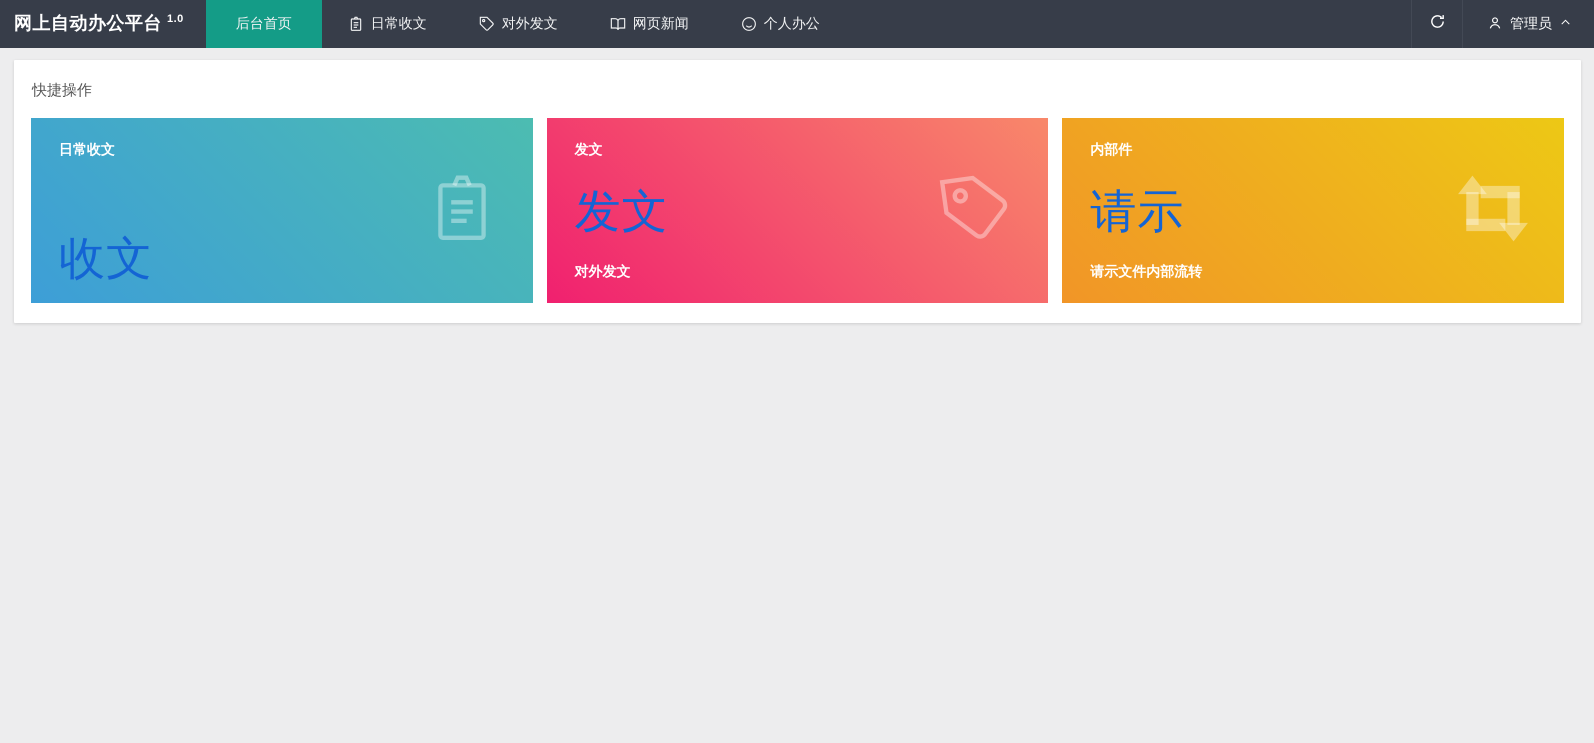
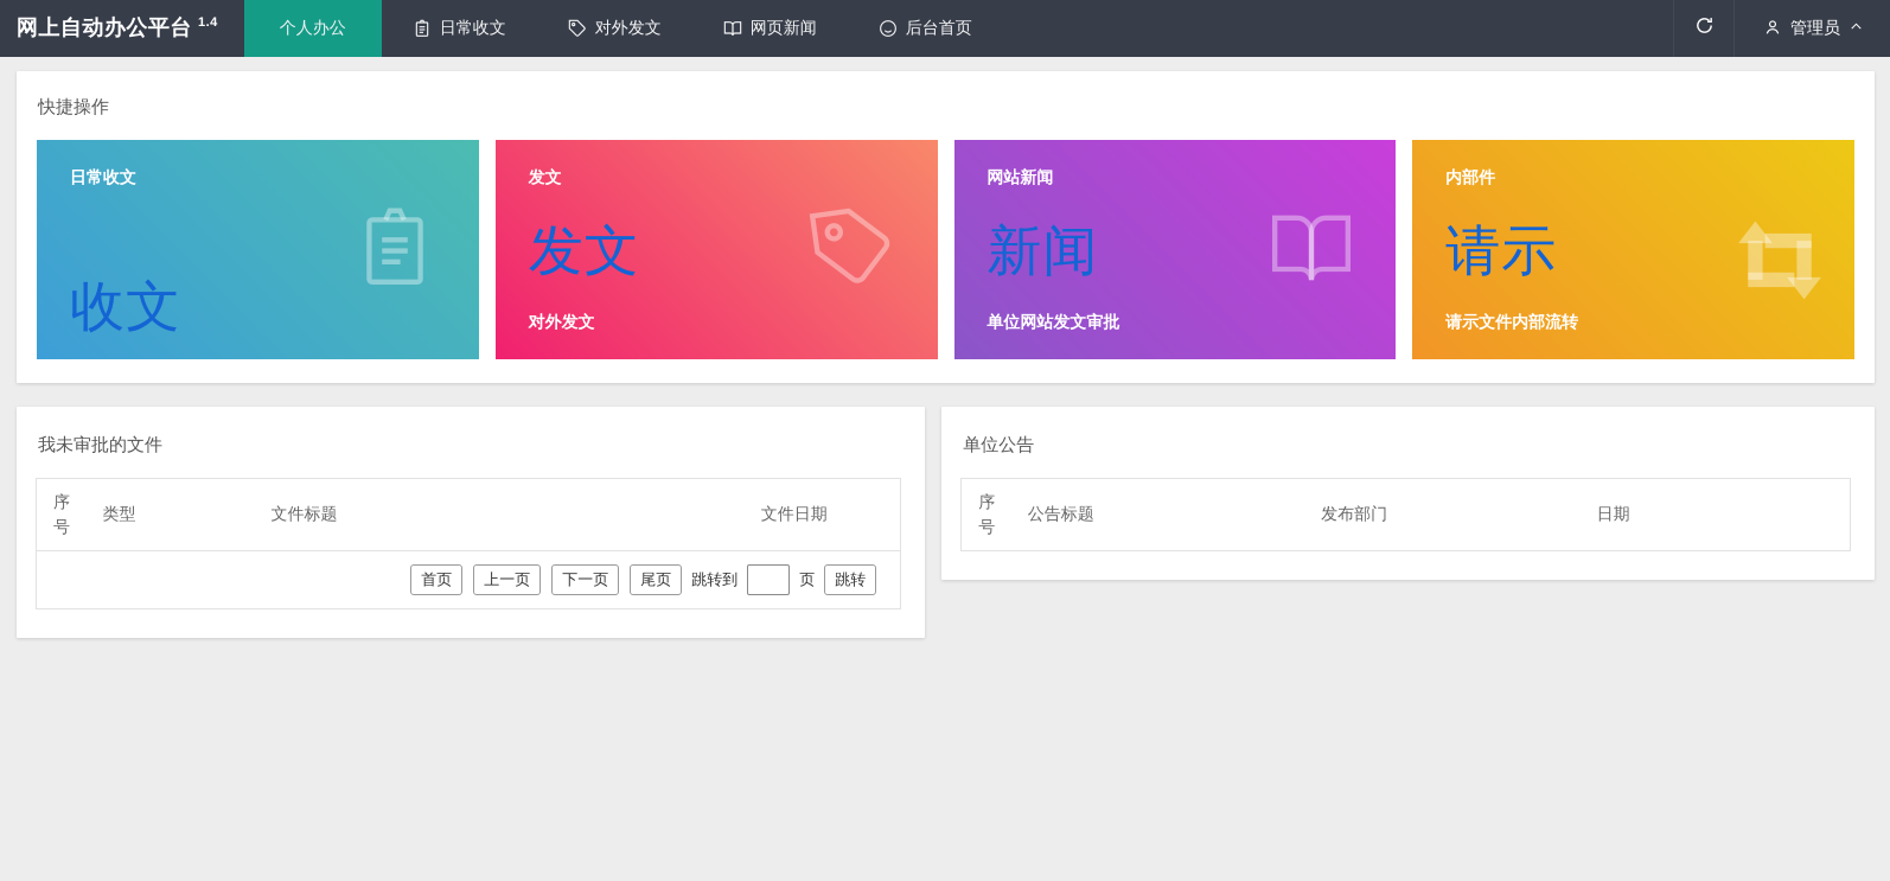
  网上自动办公平台
- 1.0
+ 1.4
- 后台首页
+ 个人办公
  日常收文
  对外发文
  网页新闻
- 个人办公
+ 后台首页
  管理员
  快捷操作
  日常收文
  收文
  发文
  发文
  对外发文
+ 网站新闻
+ 新闻
+ 单位网站发文审批
  内部件
  请示
  请示文件内部流转
+ 我未审批的文件
+ 序号	类型	文件标题	文件日期
+ 首页 上一页 下一页 尾页 跳转到 页 跳转
+ 单位公告
+ 序号	公告标题	发布部门	日期
